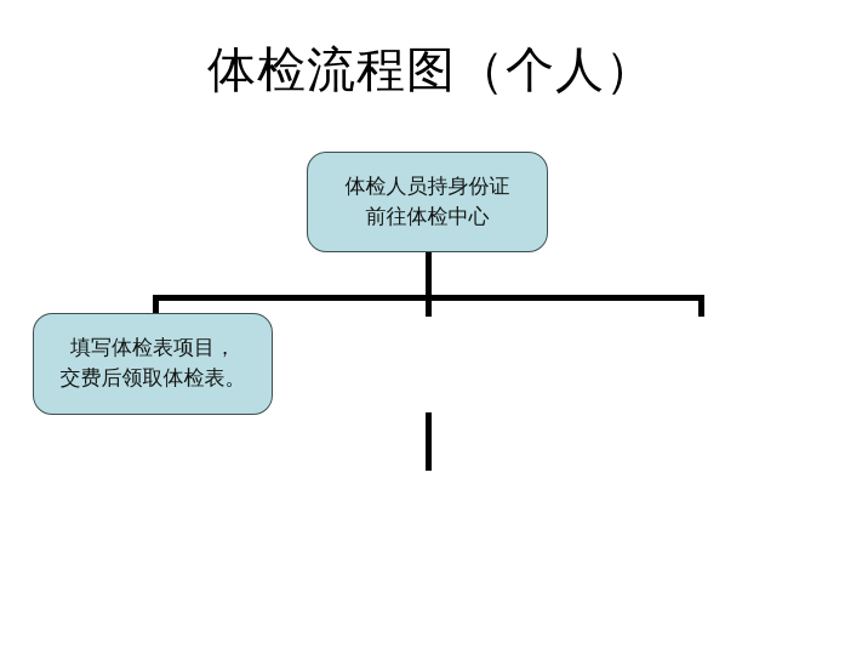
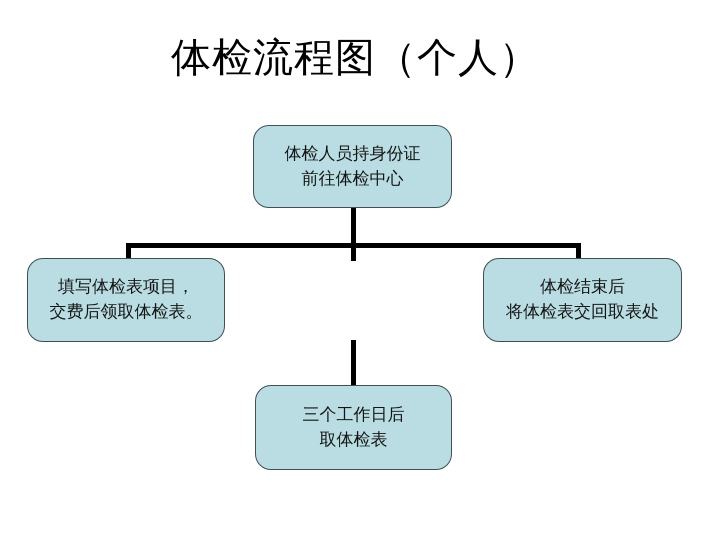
  体检流程图（个人）
  体检人员持身份证
  前往体检中心
  填写体检表项目，
  交费后领取体检表。
+ 体检结束后
+ 将体检表交回取表处
+ 三个工作日后
+ 取体检表
